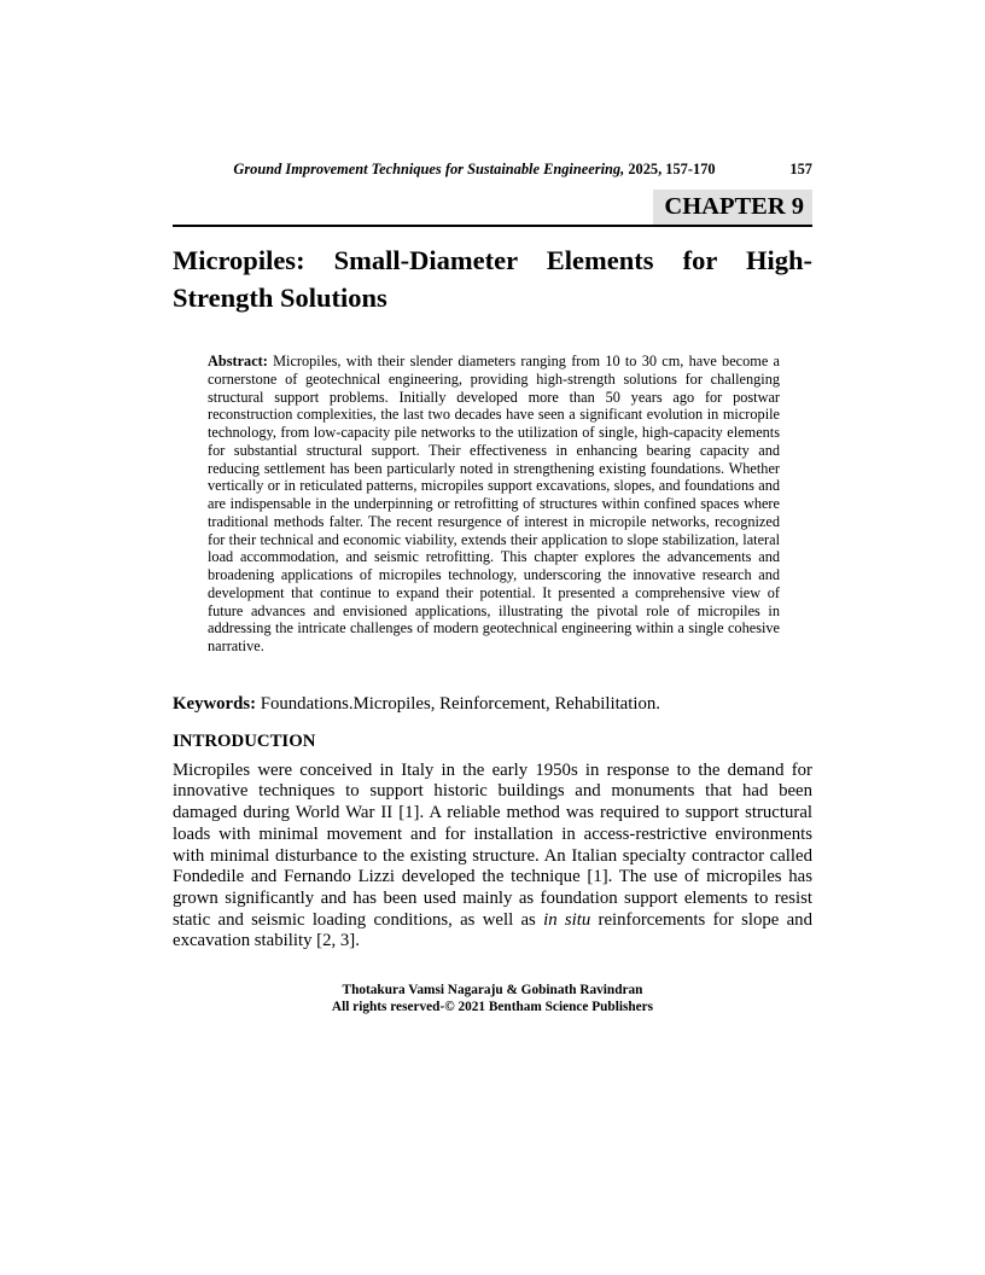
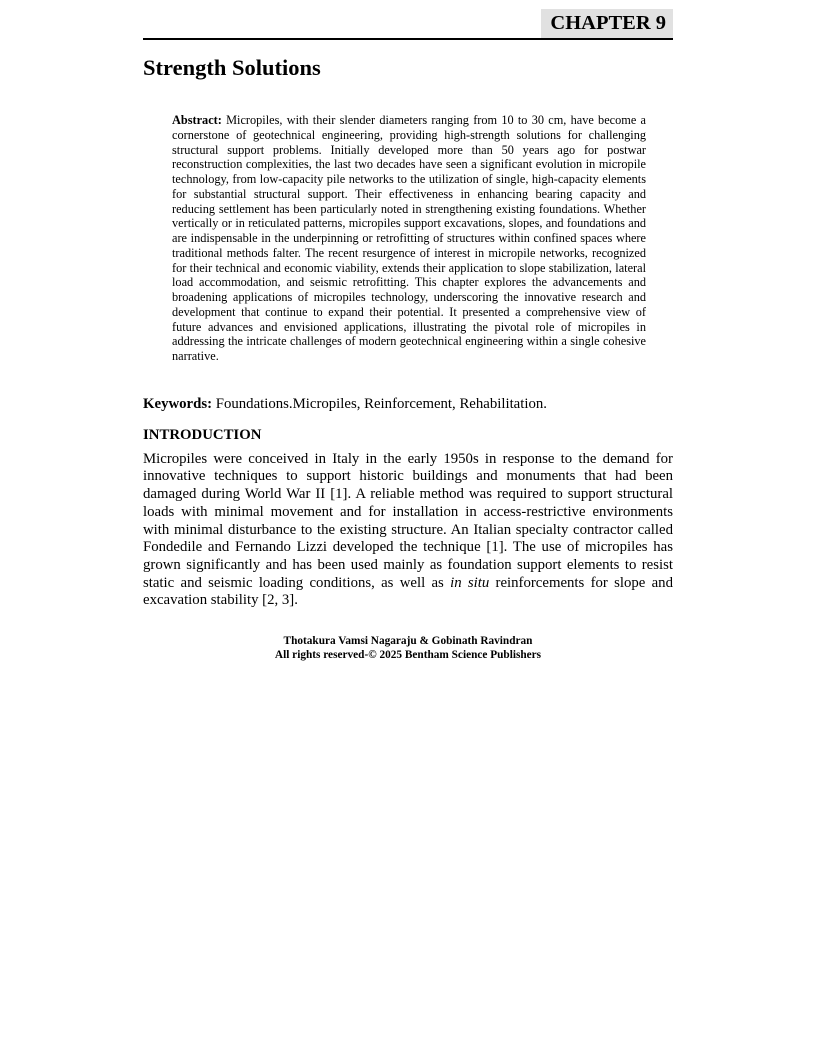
- Ground Improvement Techniques for Sustainable Engineering, 2025, 157-170
- 157
  CHAPTER 9
- Micropiles: Small-Diameter Elements for High-
  Strength Solutions
  Abstract: Micropiles, with their slender diameters ranging from 10 to 30 cm, have become a cornerstone of geotechnical engineering, providing high-strength solutions for challenging structural support problems. Initially developed more than 50 years ago for postwar reconstruction complexities, the last two decades have seen a significant evolution in micropile technology, from low-capacity pile networks to the utilization of single, high-capacity elements for substantial structural support. Their effectiveness in enhancing bearing capacity and reducing settlement has been particularly noted in strengthening existing foundations. Whether vertically or in reticulated patterns, micropiles support excavations, slopes, and foundations and are indispensable in the underpinning or retrofitting of structures within confined spaces where traditional methods falter. The recent resurgence of interest in micropile networks, recognized for their technical and economic viability, extends their application to slope stabilization, lateral load accommodation, and seismic retrofitting. This chapter explores the advancements and broadening applications of micropiles technology, underscoring the innovative research and development that continue to expand their potential. It presented a comprehensive view of future advances and envisioned applications, illustrating the pivotal role of micropiles in addressing the intricate challenges of modern geotechnical engineering within a single cohesive narrative.
  Keywords: Foundations.Micropiles, Reinforcement, Rehabilitation.
  INTRODUCTION
  Micropiles were conceived in Italy in the early 1950s in response to the demand for innovative techniques to support historic buildings and monuments that had been damaged during World War II [1]. A reliable method was required to support structural loads with minimal movement and for installation in access-restrictive environments with minimal disturbance to the existing structure. An Italian specialty contractor called Fondedile and Fernando Lizzi developed the technique [1]. The use of micropiles has grown significantly and has been used mainly as foundation support elements to resist static and seismic loading conditions, as well as in situ reinforcements for slope and excavation stability [2, 3].
  Thotakura Vamsi Nagaraju & Gobinath Ravindran
- All rights reserved-© 2021 Bentham Science Publishers
+ All rights reserved-© 2025 Bentham Science Publishers
